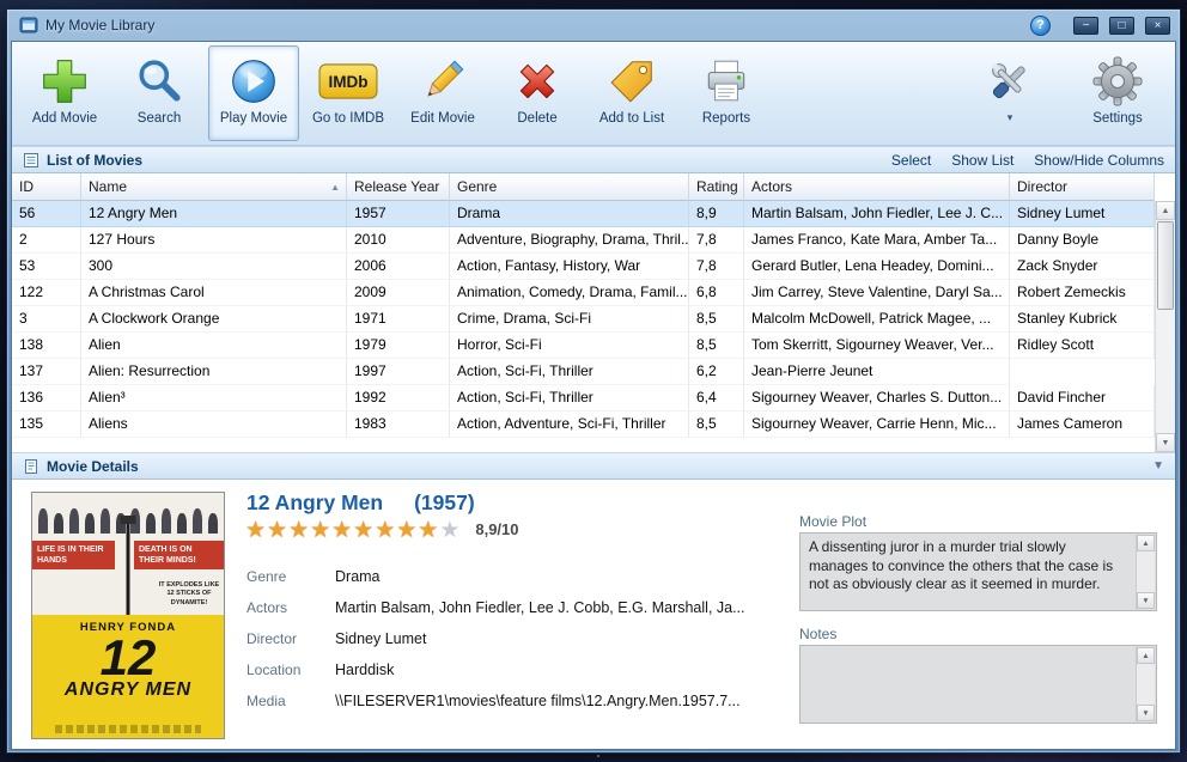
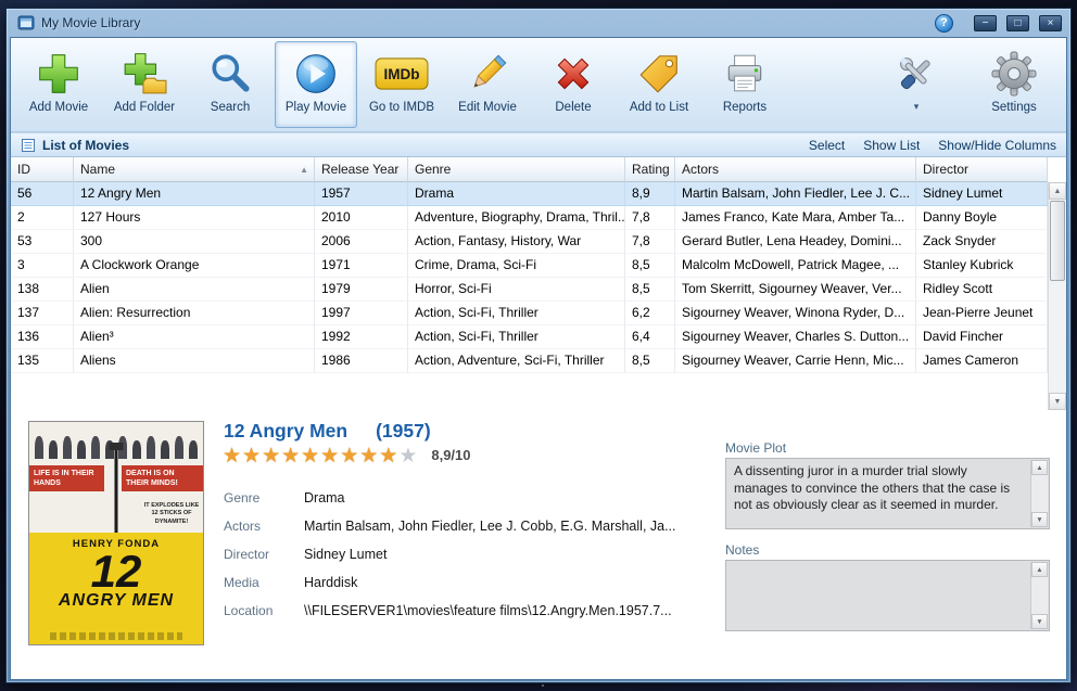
  My Movie Library
  ?
  −
  □
  ×
  Add Movie
+ Add Folder
  Search
  Play Movie
  IMDb
  Go to IMDB
  Edit Movie
  Delete
  Add to List
  Reports
  ▾
  Settings
  List of Movies
  Select
  Show List
  Show/Hide Columns
  ID
  Name
  ▲
  Release Year
  Genre
  Rating
  Actors
  Director
  56
  12 Angry Men
  1957
  Drama
  8,9
  Martin Balsam, John Fiedler, Lee J. C...
  Sidney Lumet
  2
  127 Hours
  2010
  Adventure, Biography, Drama, Thril..
  7,8
  James Franco, Kate Mara, Amber Ta...
  Danny Boyle
  53
  300
  2006
  Action, Fantasy, History, War
  7,8
  Gerard Butler, Lena Headey, Domini...
  Zack Snyder
- 122
- A Christmas Carol
- 2009
- Animation, Comedy, Drama, Famil...
- 6,8
- Jim Carrey, Steve Valentine, Daryl Sa...
- Robert Zemeckis
  3
  A Clockwork Orange
  1971
  Crime, Drama, Sci-Fi
  8,5
  Malcolm McDowell, Patrick Magee, ...
  Stanley Kubrick
  138
  Alien
  1979
  Horror, Sci-Fi
  8,5
  Tom Skerritt, Sigourney Weaver, Ver...
  Ridley Scott
  137
  Alien: Resurrection
  1997
  Action, Sci-Fi, Thriller
  6,2
+ Sigourney Weaver, Winona Ryder, D...
  Jean-Pierre Jeunet
  136
  Alien³
  1992
  Action, Sci-Fi, Thriller
  6,4
  Sigourney Weaver, Charles S. Dutton...
  David Fincher
  135
  Aliens
- 1983
+ 1986
  Action, Adventure, Sci-Fi, Thriller
  8,5
  Sigourney Weaver, Carrie Henn, Mic...
  James Cameron
- Movie Details
- ▼
  HENRY FONDA
  12
  ANGRY MEN
  12 Angry Men (1957)
  ★★★★★★★★★★ 8,9/10
  Genre
  Drama
  Actors
  Martin Balsam, John Fiedler, Lee J. Cobb, E.G. Marshall, Ja...
  Director
  Sidney Lumet
- Location
+ Media
  Harddisk
- Media
+ Location
  \\FILESERVER1\movies\feature films\12.Angry.Men.1957.7...
  Movie Plot
  A dissenting juror in a murder trial slowly manages to convince the others that the case is not as obviously clear as it seemed in murder.
  Notes
